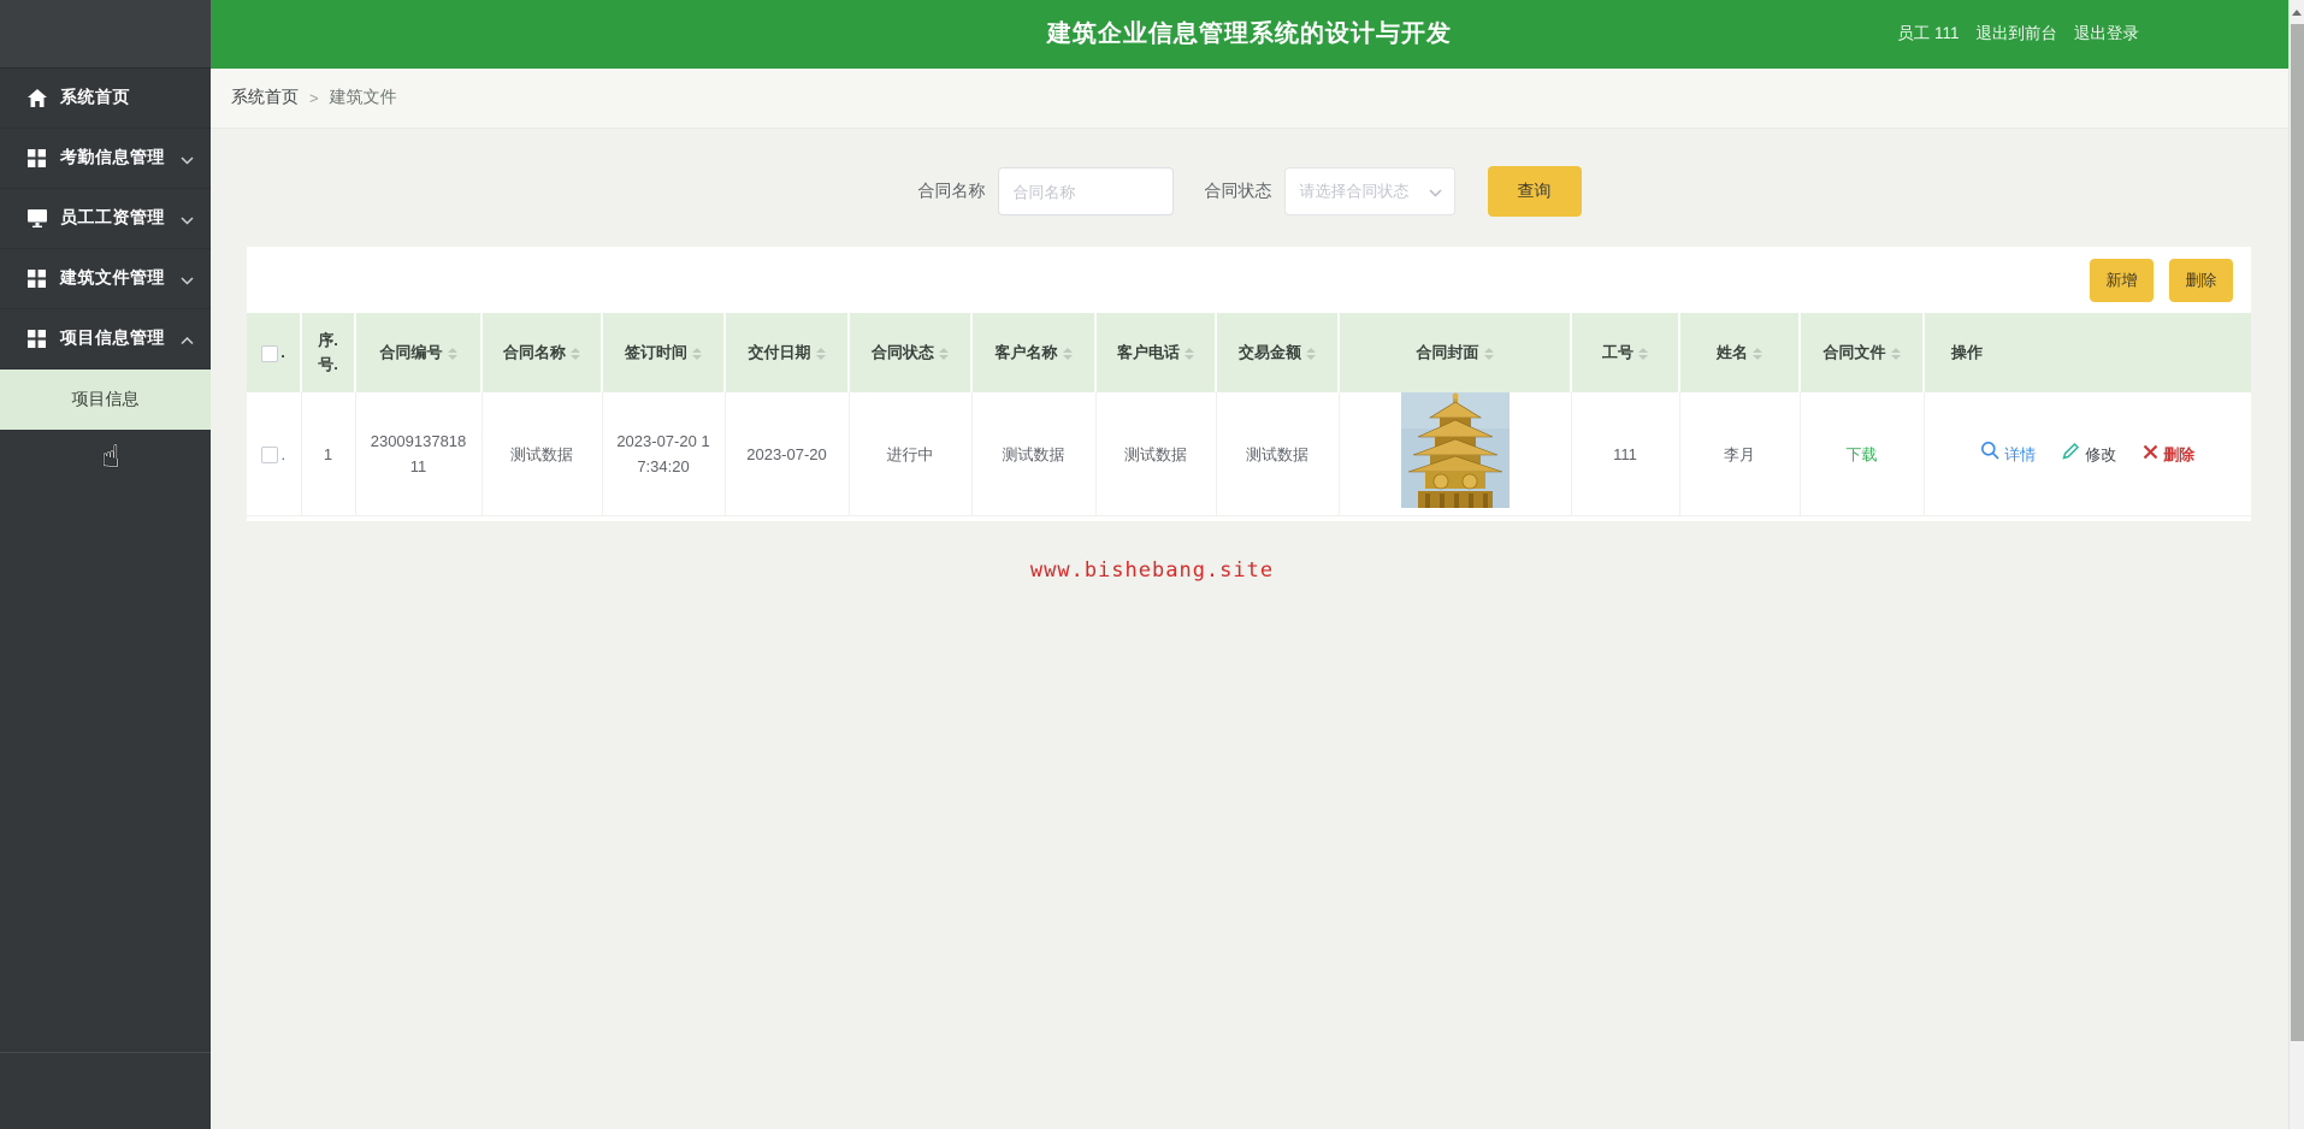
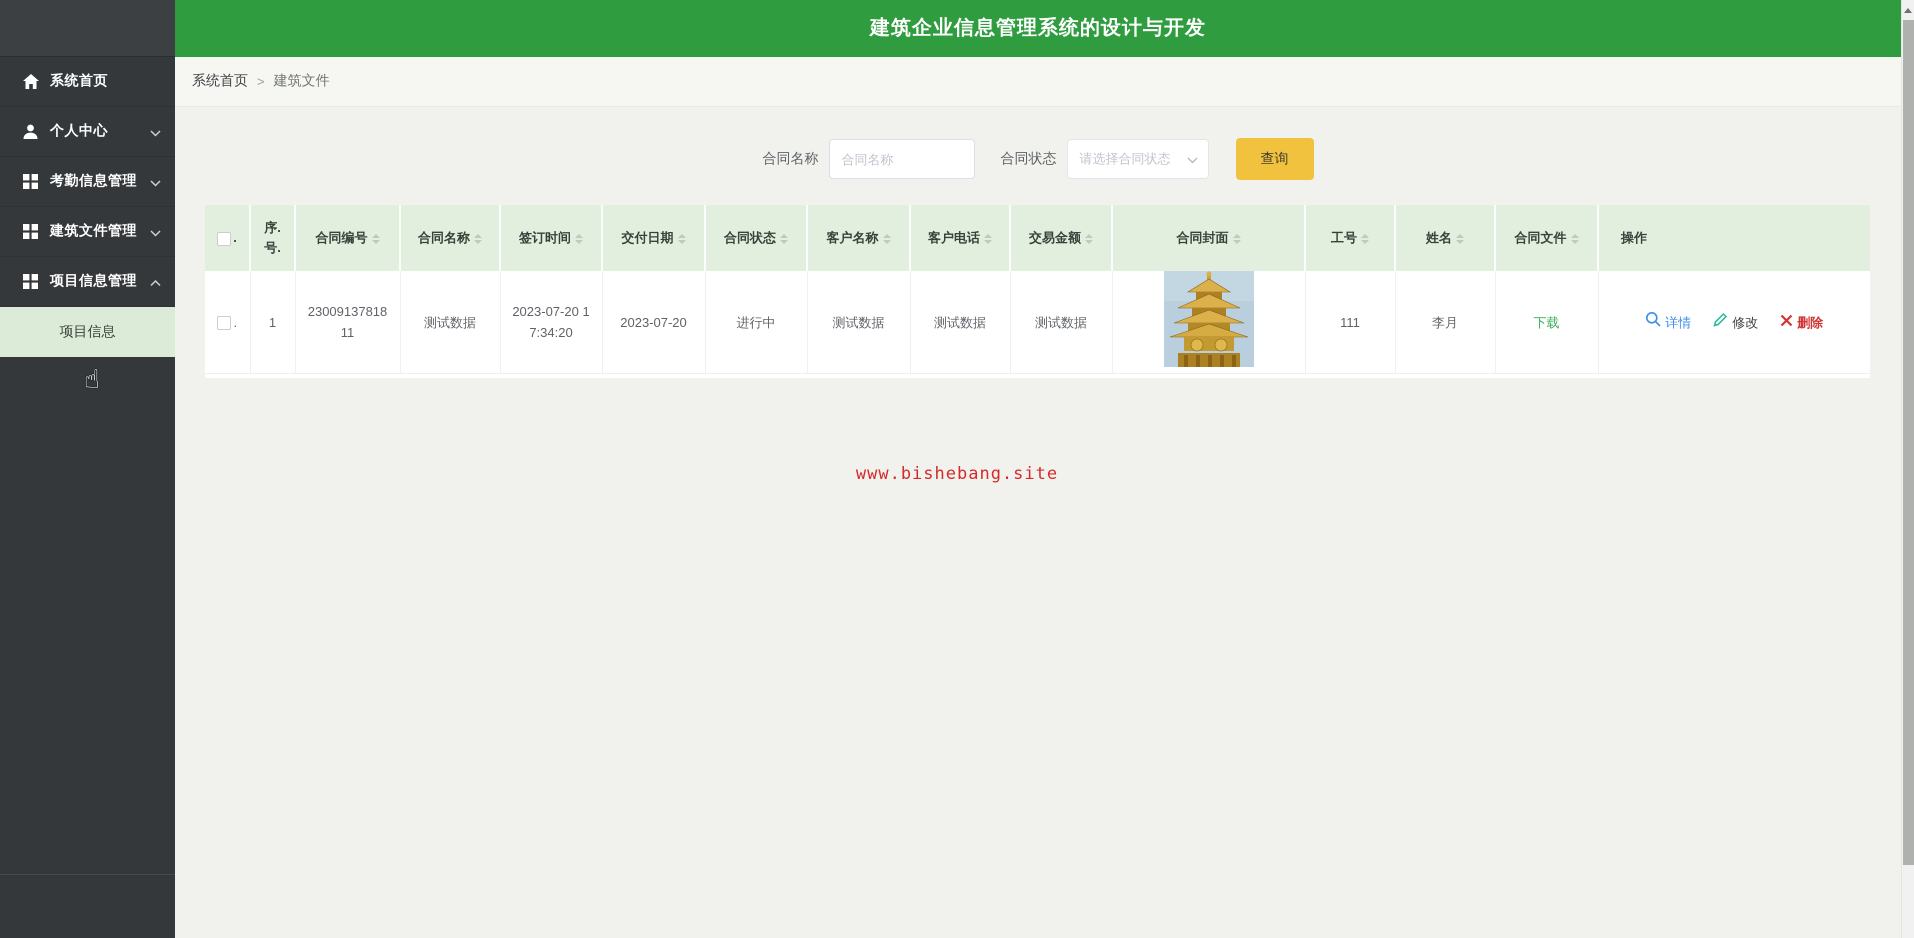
  系统首页
+ 个人中心
  考勤信息管理
- 员工工资管理
  建筑文件管理
  项目信息管理
  项目信息
  ☝
  建筑企业信息管理系统的设计与开发
- 员工 111
- 退出到前台
- 退出登录
  系统首页
  >
  建筑文件
  合同名称
  合同名称
  合同状态
  请选择合同状态
  查询
- 新增
- 删除
  .	序.号.	合同编号	合同名称	签订时间	交付日期	合同状态	客户名称	客户电话	交易金额	合同封面	工号	姓名	合同文件	操作
  .	1	2300913781811	测试数据	2023-07-20 17:34:20	2023-07-20	进行中	测试数据	测试数据	测试数据		111	李月	下载	详情 修改 删除
  www.bishebang.site
